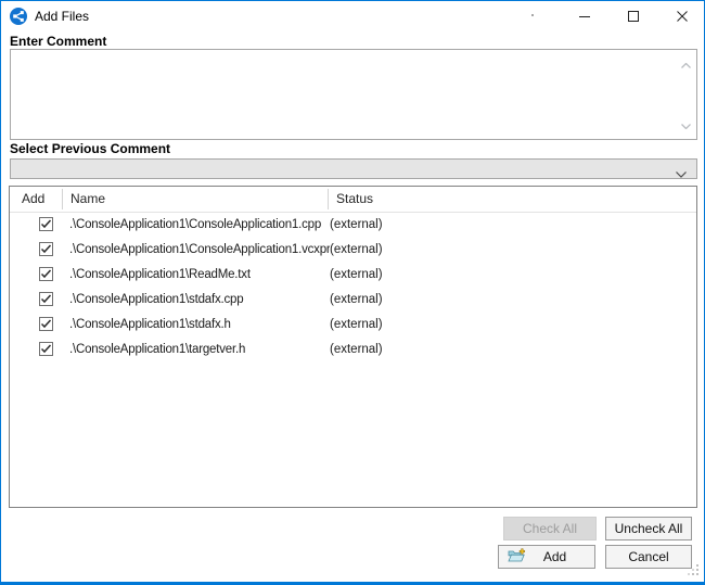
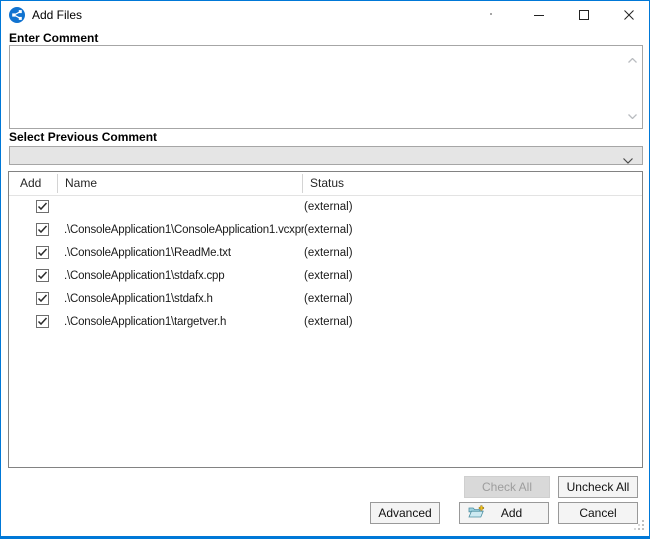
  Add Files
  Enter Comment
  Select Previous Comment
  Add
  Name
  Status
- .\ConsoleApplication1\ConsoleApplication1.cpp
  (external)
  .\ConsoleApplication1\ConsoleApplication1.vcxpr
  (external)
  .\ConsoleApplication1\ReadMe.txt
  (external)
  .\ConsoleApplication1\stdafx.cpp
  (external)
  .\ConsoleApplication1\stdafx.h
  (external)
  .\ConsoleApplication1\targetver.h
  (external)
  Check All
  Uncheck All
+ Advanced
  Add
  Cancel
